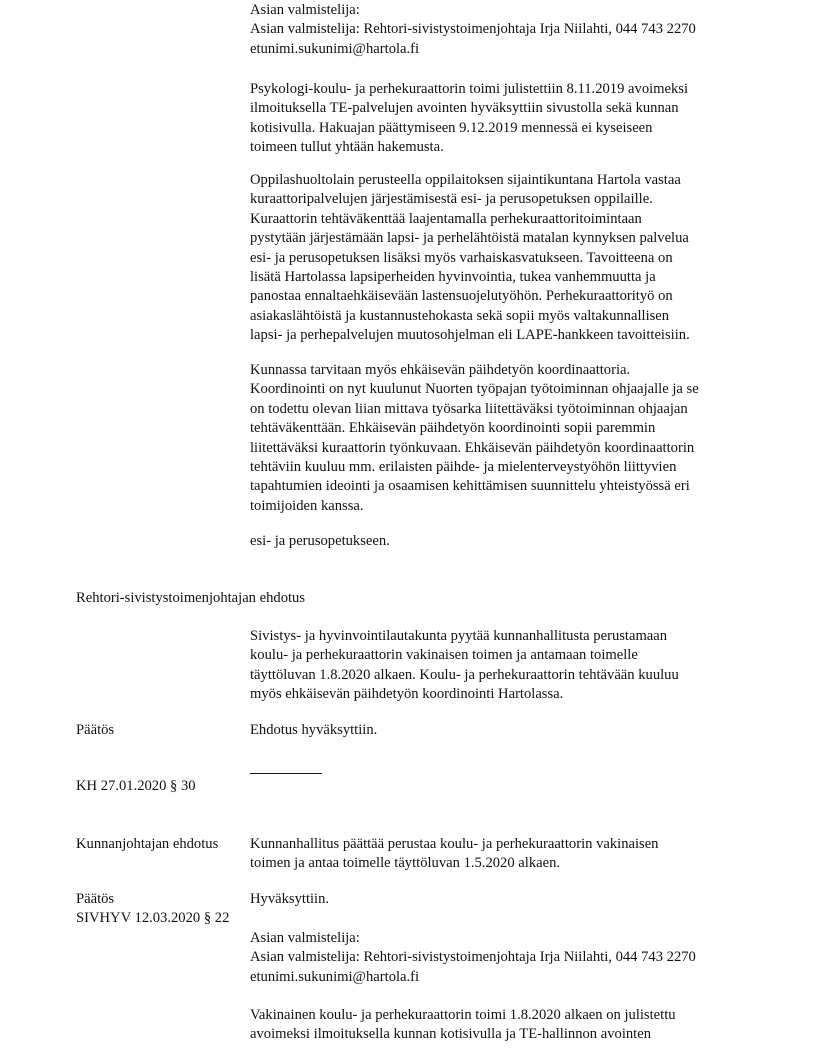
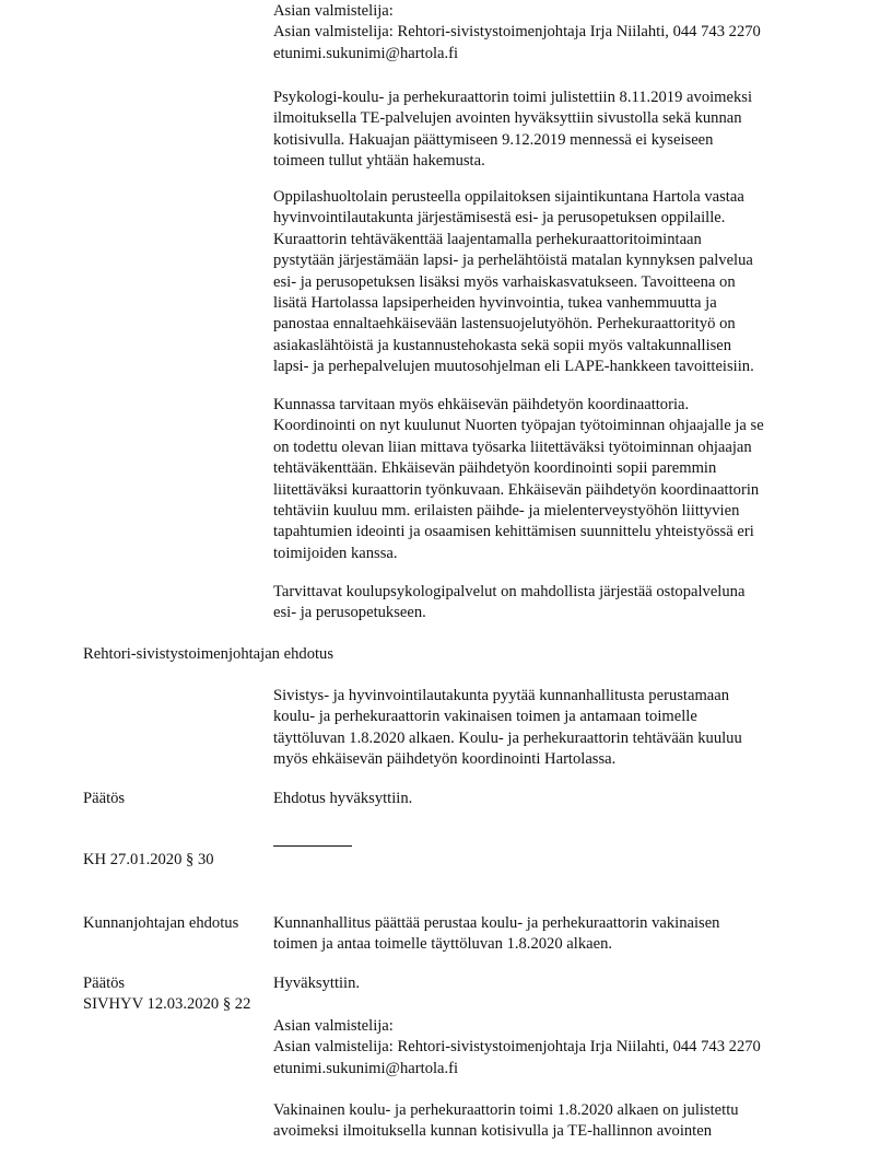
  Asian valmistelija:
  Asian valmistelija: Rehtori-sivistystoimenjohtaja Irja Niilahti, 044 743 2270
  etunimi.sukunimi@hartola.fi
  Psykologi-koulu- ja perhekuraattorin toimi julistettiin 8.11.2019 avoimeksi
  ilmoituksella TE-palvelujen avointen hyväksyttiin sivustolla sekä kunnan
  kotisivulla. Hakuajan päättymiseen 9.12.2019 mennessä ei kyseiseen
  toimeen tullut yhtään hakemusta.
  Oppilashuoltolain perusteella oppilaitoksen sijaintikuntana Hartola vastaa
- kuraattoripalvelujen järjestämisestä esi- ja perusopetuksen oppilaille.
+ hyvinvointilautakunta järjestämisestä esi- ja perusopetuksen oppilaille.
  Kuraattorin tehtäväkenttää laajentamalla perhekuraattoritoimintaan
  pystytään järjestämään lapsi- ja perhelähtöistä matalan kynnyksen palvelua
  esi- ja perusopetuksen lisäksi myös varhaiskasvatukseen. Tavoitteena on
  lisätä Hartolassa lapsiperheiden hyvinvointia, tukea vanhemmuutta ja
  panostaa ennaltaehkäisevään lastensuojelutyöhön. Perhekuraattorityö on
  asiakaslähtöistä ja kustannustehokasta sekä sopii myös valtakunnallisen
  lapsi- ja perhepalvelujen muutosohjelman eli LAPE-hankkeen tavoitteisiin.
  Kunnassa tarvitaan myös ehkäisevän päihdetyön koordinaattoria.
  Koordinointi on nyt kuulunut Nuorten työpajan työtoiminnan ohjaajalle ja se
  on todettu olevan liian mittava työsarka liitettäväksi työtoiminnan ohjaajan
  tehtäväkenttään. Ehkäisevän päihdetyön koordinointi sopii paremmin
  liitettäväksi kuraattorin työnkuvaan. Ehkäisevän päihdetyön koordinaattorin
  tehtäviin kuuluu mm. erilaisten päihde- ja mielenterveystyöhön liittyvien
  tapahtumien ideointi ja osaamisen kehittämisen suunnittelu yhteistyössä eri
  toimijoiden kanssa.
+ Tarvittavat koulupsykologipalvelut on mahdollista järjestää ostopalveluna
  esi- ja perusopetukseen.
  Rehtori-sivistystoimenjohtajan ehdotus
  Sivistys- ja hyvinvointilautakunta pyytää kunnanhallitusta perustamaan
  koulu- ja perhekuraattorin vakinaisen toimen ja antamaan toimelle
  täyttöluvan 1.8.2020 alkaen. Koulu- ja perhekuraattorin tehtävään kuuluu
  myös ehkäisevän päihdetyön koordinointi Hartolassa.
  Päätös
  Ehdotus hyväksyttiin.
  KH 27.01.2020 § 30
  Kunnanjohtajan ehdotus
  Kunnanhallitus päättää perustaa koulu- ja perhekuraattorin vakinaisen
- toimen ja antaa toimelle täyttöluvan 1.5.2020 alkaen.
+ toimen ja antaa toimelle täyttöluvan 1.8.2020 alkaen.
  Päätös
  Hyväksyttiin.
  SIVHYV 12.03.2020 § 22
  Asian valmistelija:
  Asian valmistelija: Rehtori-sivistystoimenjohtaja Irja Niilahti, 044 743 2270
  etunimi.sukunimi@hartola.fi
  Vakinainen koulu- ja perhekuraattorin toimi 1.8.2020 alkaen on julistettu
  avoimeksi ilmoituksella kunnan kotisivulla ja TE-hallinnon avointen
